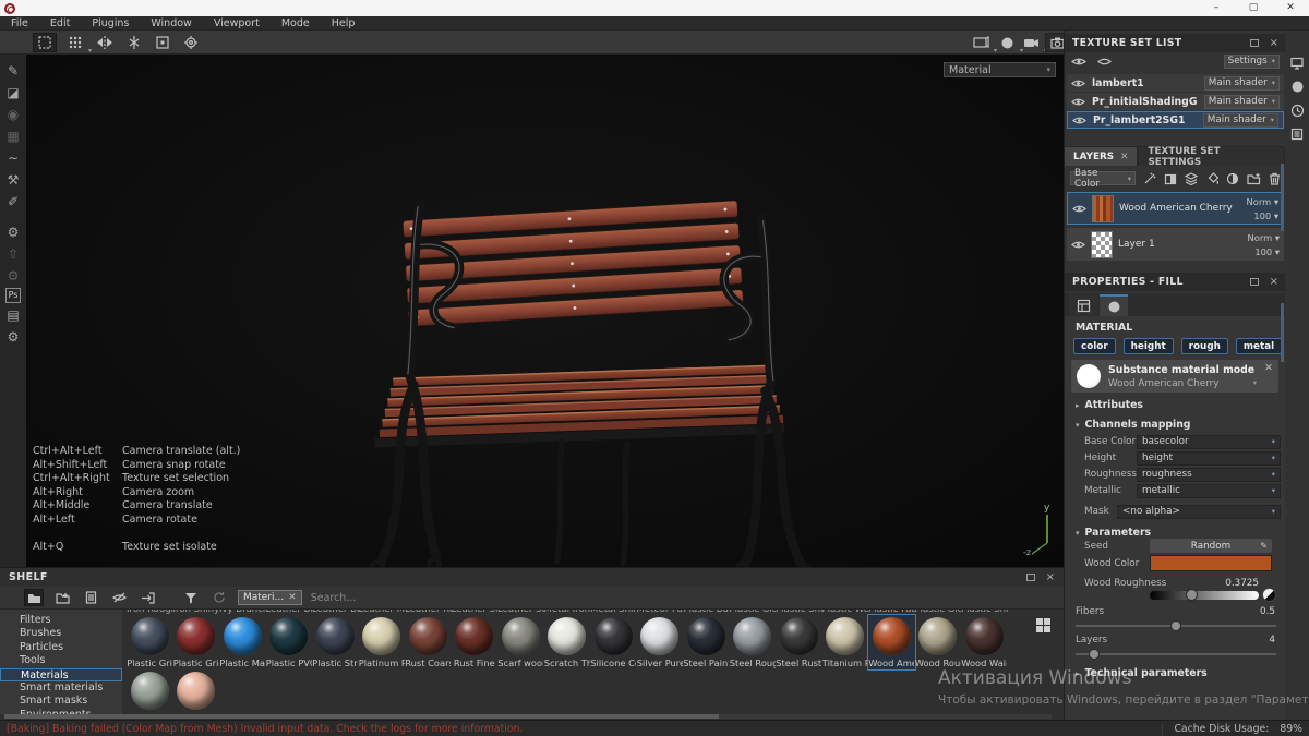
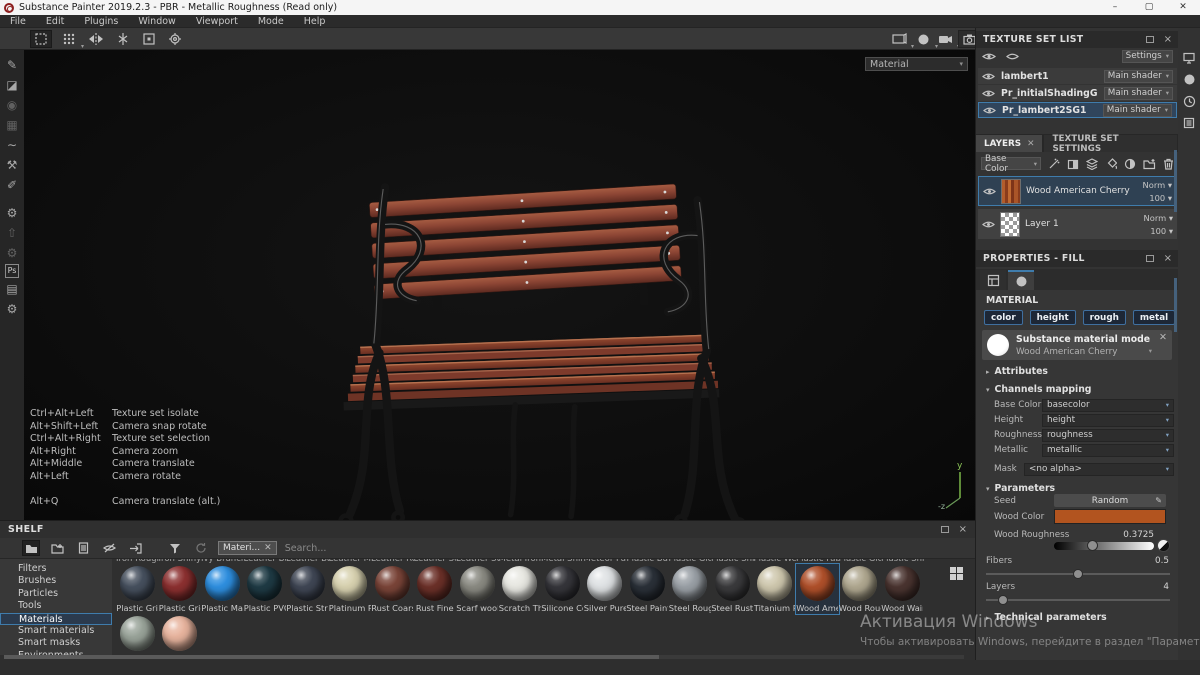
+ Substance Painter 2019.2.3 - PBR - Metallic Roughness (Read only)
  –
  ▢
  ✕
  File
  Edit
  Plugins
  Window
  Viewport
  Mode
  Help
  Material
  ▾
  Ctrl+Alt+Left
- Camera translate (alt.)
+ Texture set isolate
  Alt+Shift+Left
  Camera snap rotate
  Ctrl+Alt+Right
  Texture set selection
  Alt+Right
  Camera zoom
  Alt+Middle
  Camera translate
  Alt+Left
  Camera rotate
  Alt+Q
- Texture set isolate
+ Camera translate (alt.)
  y
  -z
  ✎
  ◪
  ◉
  ▦
  ∼
  ⚒
  ✐
  ⚙
  ⇧
  ⚙
  Ps
  ▤
  ⚙
  SHELF
  ×
  Materi...
  ✕
  Search...
  Filters
  Brushes
  Particles
  Tools
  Materials
  Smart materials
  Smart masks
  Iron Roug Iron ShinyIvy Branc Leather B Leather B Leather MLeather R Leather S Leather S Metal IronMetal ShinMeteor PaPlastic BuPlastic GloPlastic ShiPlastic WePlastic FabPlastic GloPlastic Shi
  Plastic Gri
  Plastic Gri
  Plastic PV
  Plastic Str
  Platinum P
  Rust Coar
  Rust Fine
  Scarf wool
  Scratch Th
  Silicone C
  Silver Pure
  Steel Pain
  Steel Rou
  Titanium P
  Wood Rou
  TEXTURE SET LIST
  ×
  Settings
  ▾
  lambert1
  Main shader
  ▾
  Pr_initialShadingG
  Main shader
  ▾
  Pr_lambert2SG1
  Main shader
  ▾
  LAYERS
  ✕
  TEXTURE SET SETTINGS
  Base Color
  ▾
  Wood American Cherry
  Norm ▾
  100 ▾
  Layer 1
  Norm ▾
  100 ▾
  PROPERTIES - FILL
  ×
  MATERIAL
  color
  height
  rough
  metal
  Substance material mode
  Wood American Cherry
  ▾
  ✕
  ▸
  Attributes
  ▾
  Channels mapping
  Base Color
  basecolor
  ▾
  Height
  height
  ▾
  Roughness
  roughness
  ▾
  Metallic
  metallic
  ▾
  Mask
  <no alpha>
  ▾
  ▾
  Parameters
  Seed
  Random
  ✎
  Wood Color
  Wood Roughness
  0.3725
  Fibers
  0.5
  Layers
  4
  ▸
  Technical parameters
- [Baking] Baking failed (Color Map from Mesh) Invalid input data. Check the logs for more information.
- Cache Disk Usage:
- 89%
  Активация Windows
  Чтобы активировать Windows, перейдите в раздел "Парамет
